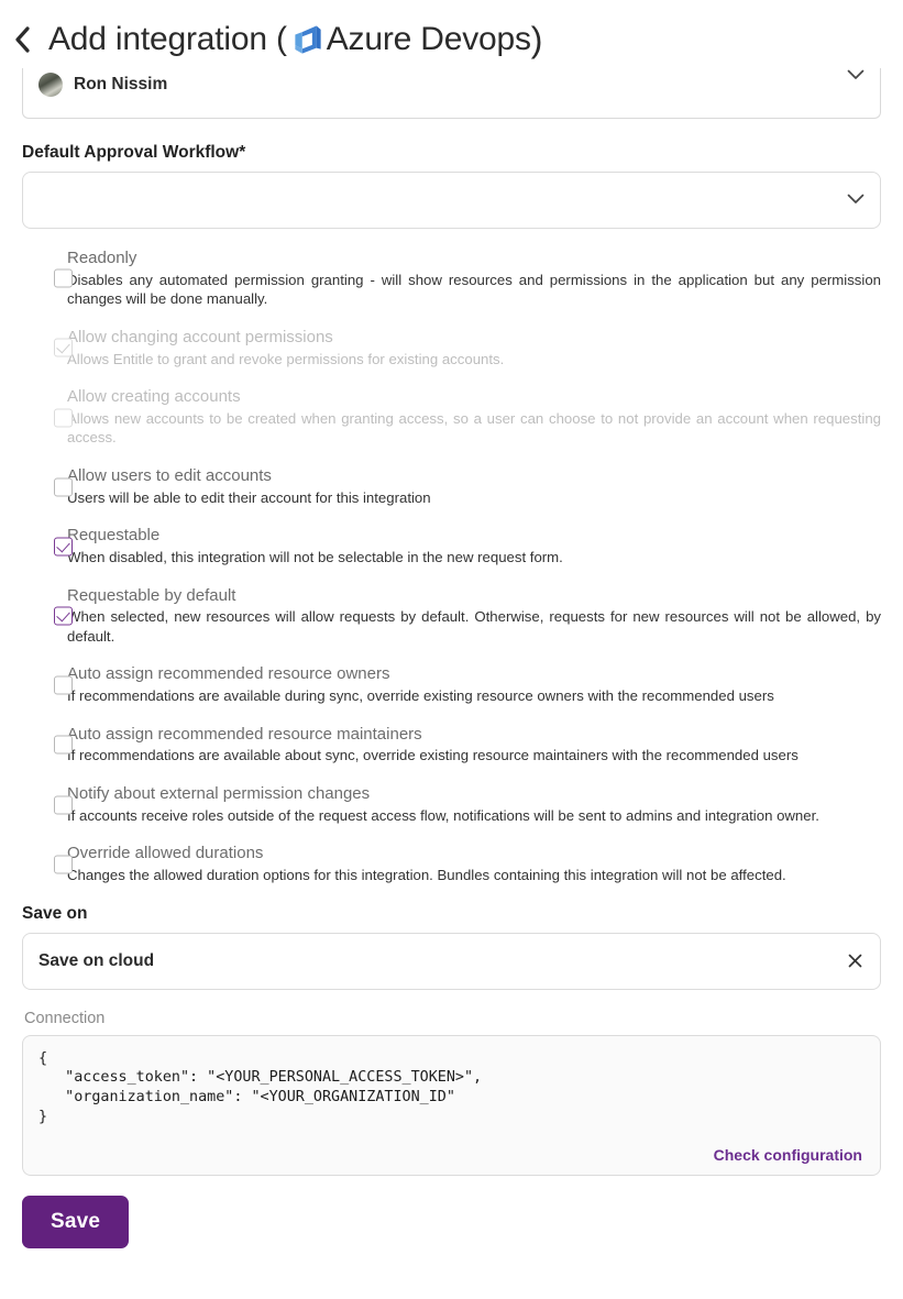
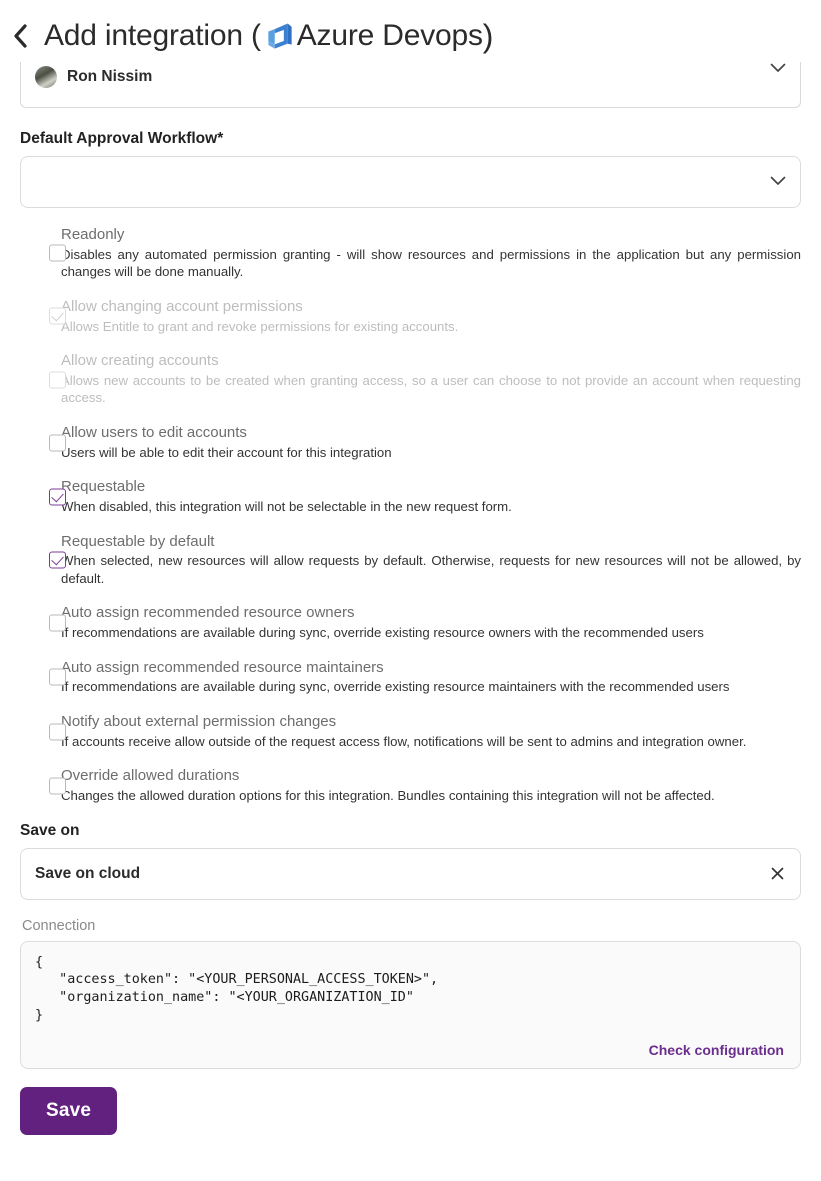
  Add integration (
  Azure Devops
  )
  Ron Nissim
  Default Approval Workflow*
  Readonly
  isables any automated permission granting - will show resources and permissions in the application but any permission changes will be done manually.
  Allow changing account permissions
  Allows Entitle to grant and revoke permissions for existing accounts.
  Allow creating accounts
  llows new accounts to be created when granting access, so a user can choose to not provide an account when requesting access.
  Allow users to edit accounts
  Users will be able to edit their account for this integration
  Requestable
  When disabled, this integration will not be selectable in the new request form.
  Requestable by default
  When selected, new resources will allow requests by default. Otherwise, requests for new resources will not be allowed, by default.
  Auto assign recommended resource owners
  If recommendations are available during sync, override existing resource owners with the recommended users
  Auto assign recommended resource maintainers
- If recommendations are available about sync, override existing resource maintainers with the recommended users
+ If recommendations are available during sync, override existing resource maintainers with the recommended users
  Notify about external permission changes
- If accounts receive roles outside of the request access flow, notifications will be sent to admins and integration owner.
+ If accounts receive allow outside of the request access flow, notifications will be sent to admins and integration owner.
  Override allowed durations
  Changes the allowed duration options for this integration. Bundles containing this integration will not be affected.
  Save on
  Save on cloud
  Connection
  {
  "access_token": "<YOUR_PERSONAL_ACCESS_TOKEN>",
  "organization_name": "<YOUR_ORGANIZATION_ID"
  }
  Check configuration
  Save
